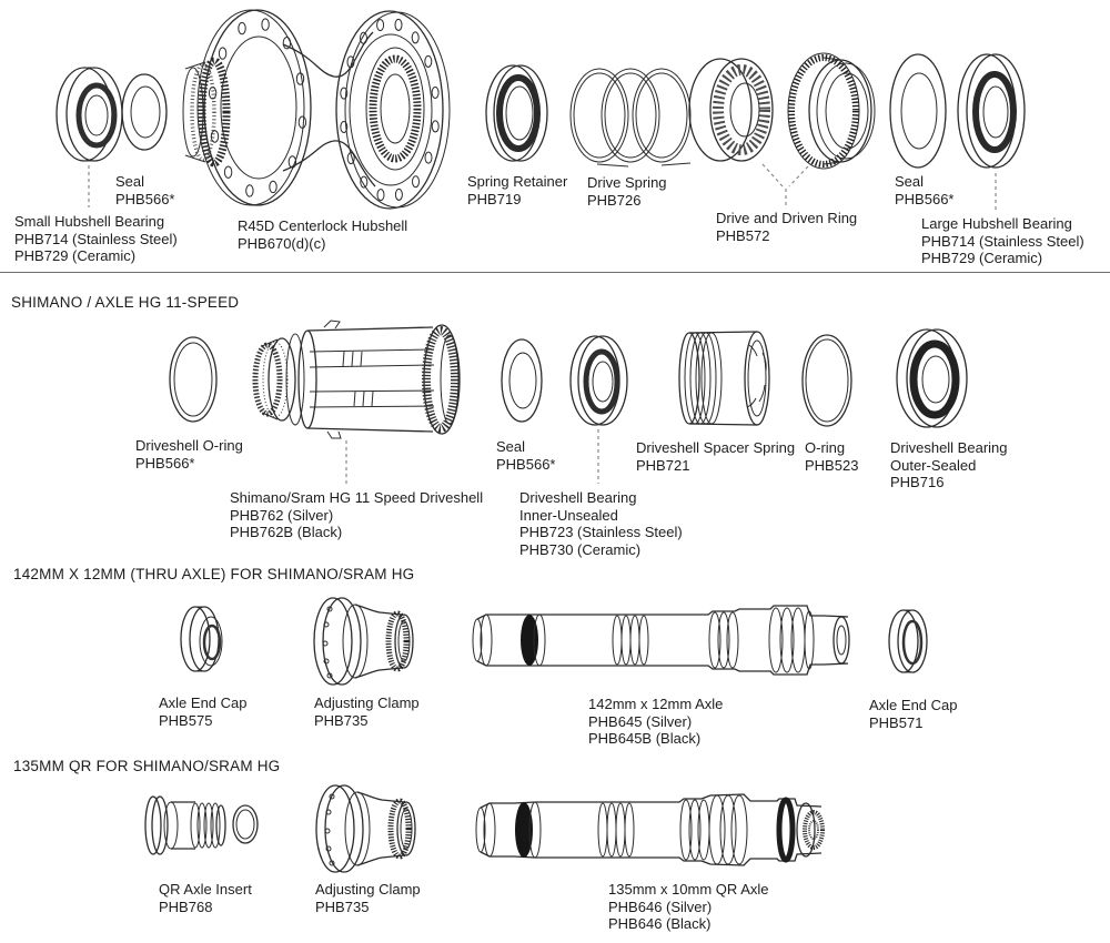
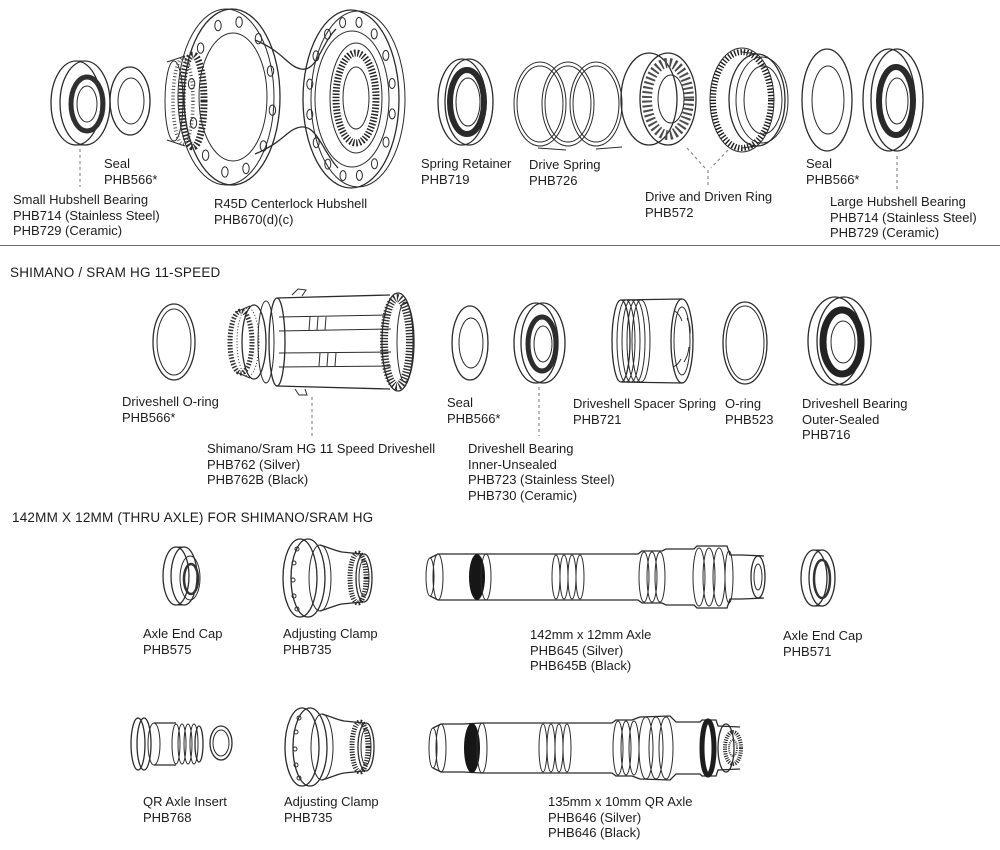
  Small Hubshell Bearing
  PHB714 (Stainless Steel)
  PHB729 (Ceramic)
  Seal
  PHB566*
  R45D Centerlock Hubshell
  PHB670(d)(c)
  Spring Retainer
  PHB719
  Drive Spring
  PHB726
  Drive and Driven Ring
  PHB572
  Seal
  PHB566*
  Large Hubshell Bearing
  PHB714 (Stainless Steel)
  PHB729 (Ceramic)
- SHIMANO / AXLE HG 11-SPEED
+ SHIMANO / SRAM HG 11-SPEED
  Driveshell O-ring
  PHB566*
  Shimano/Sram HG 11 Speed Driveshell
  PHB762 (Silver)
  PHB762B (Black)
  Seal
  PHB566*
  Driveshell Bearing
  Inner-Unsealed
  PHB723 (Stainless Steel)
  PHB730 (Ceramic)
  Driveshell Spacer Spring
  PHB721
  O-ring
  PHB523
  Driveshell Bearing
  Outer-Sealed
  PHB716
  142MM X 12MM (THRU AXLE) FOR SHIMANO/SRAM HG
  Axle End Cap
  PHB575
  Adjusting Clamp
  PHB735
  142mm x 12mm Axle
  PHB645 (Silver)
  PHB645B (Black)
  Axle End Cap
  PHB571
- 135MM QR FOR SHIMANO/SRAM HG
  QR Axle Insert
  PHB768
  Adjusting Clamp
  PHB735
  135mm x 10mm QR Axle
  PHB646 (Silver)
  PHB646 (Black)
